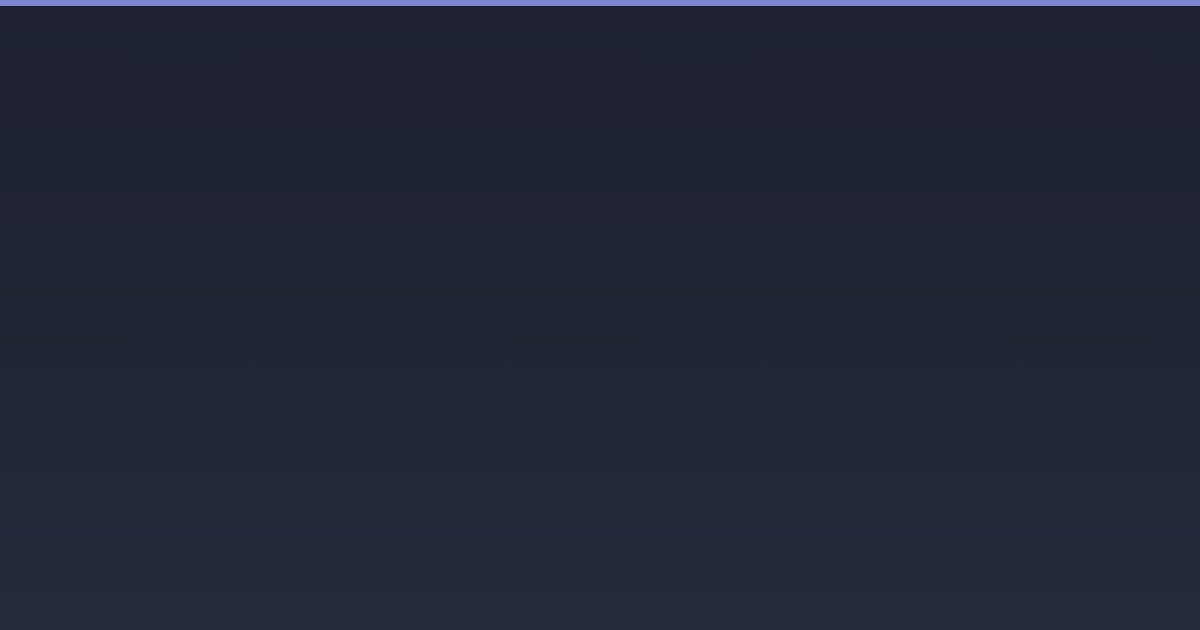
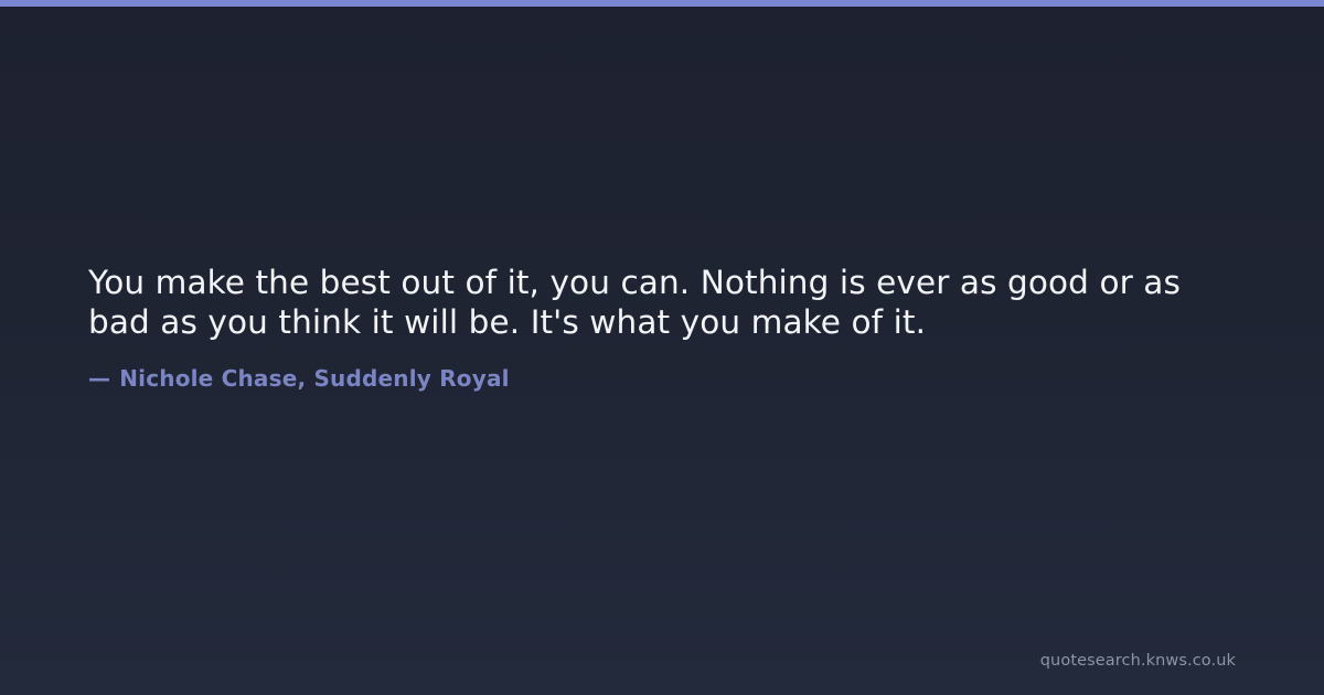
+ You make the best out of it, you can. Nothing is ever as good or as bad as you think it will be. It's what you make of it.
+ — Nichole Chase, Suddenly Royal
+ quotesearch.knws.co.uk
